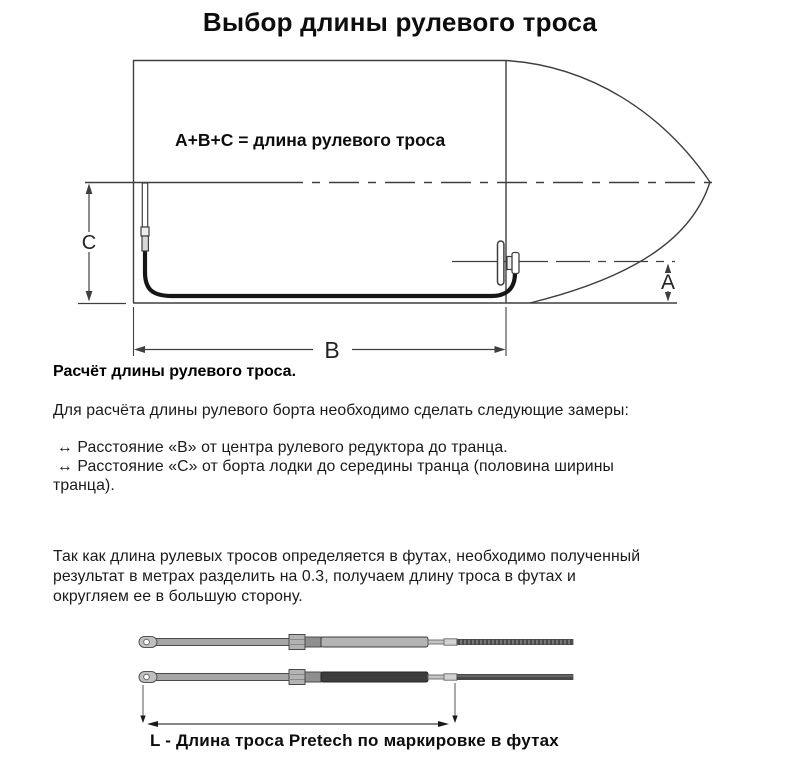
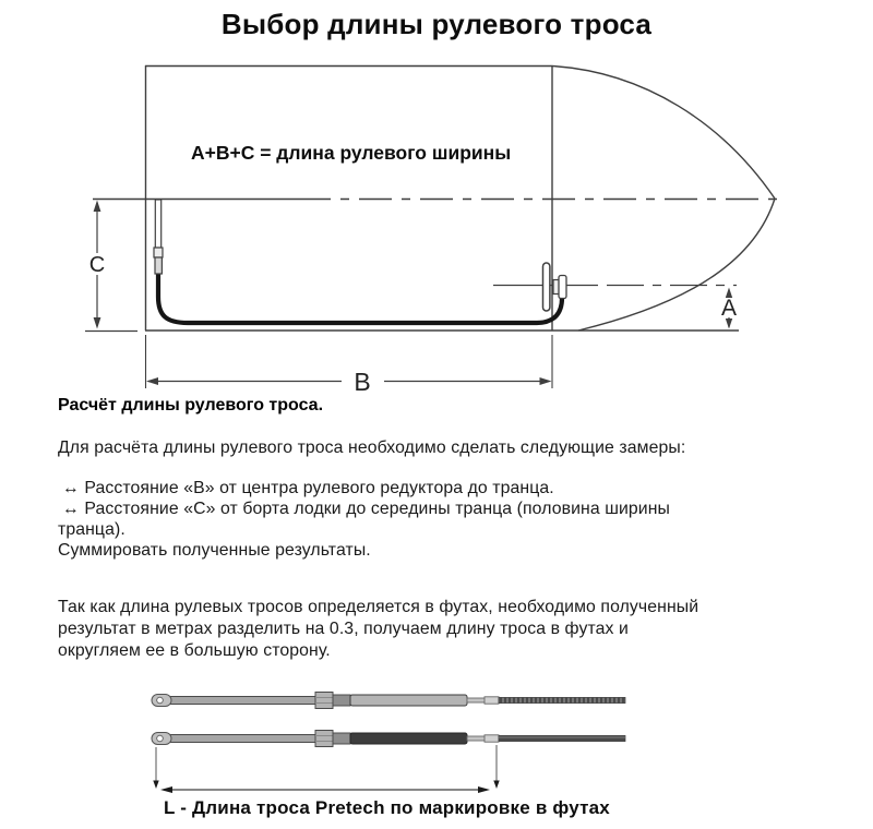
  Выбор длины рулевого троса
  C
  A
  B
- A+B+C = длина рулевого троса
+ A+B+C = длина рулевого ширины
  Расчёт длины рулевого троса.
- Для расчёта длины рулевого борта необходимо сделать следующие замеры:
+ Для расчёта длины рулевого троса необходимо сделать следующие замеры:
  ↔ Расстояние «В» от центра рулевого редуктора до транца.
  ↔ Расстояние «С» от борта лодки до середины транца (половина ширины
  транца).
+ Суммировать полученные результаты.
  Так как длина рулевых тросов определяется в футах, необходимо полученный
  результат в метрах разделить на 0.3, получаем длину троса в футах и
  округляем ее в большую сторону.
  L - Длина троса Pretech по маркировке в футах
